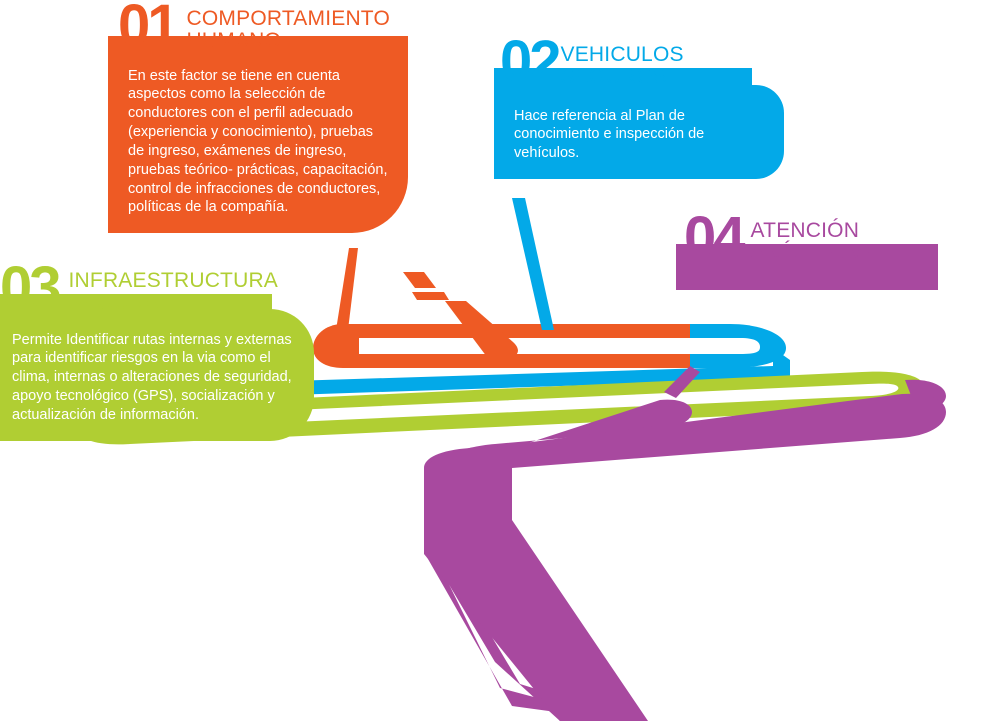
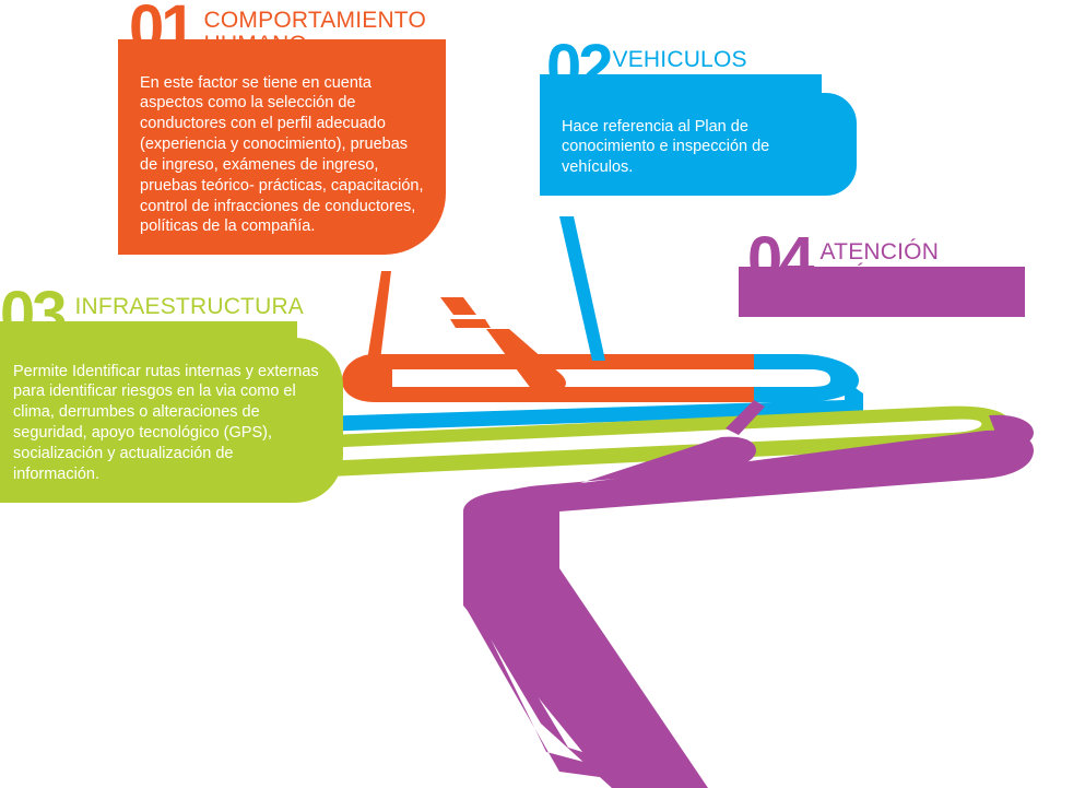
  01
  COMPORTAMIENTO
  HUMANO
  En este factor se tiene en cuenta aspectos como la selección de conductores con el perfil adecuado (experiencia y conocimiento), pruebas de ingreso, exámenes de ingreso, pruebas teórico- prácticas, capacitación, control de infracciones de conductores, políticas de la compañía.
  02
  VEHICULOS
  SEGUROS
  Hace referencia al Plan de conocimiento e inspección de vehículos.
  03
  INFRAESTRUCTURA
  SEGURA
- Permite Identificar rutas internas y externas para identificar riesgos en la via como el clima, internas o alteraciones de seguridad, apoyo tecnológico (GPS), socialización y actualización de información.
+ Permite Identificar rutas internas y externas para identificar riesgos en la via como el clima, derrumbes o alteraciones de seguridad, apoyo tecnológico (GPS), socialización y actualización de información.
  04
  ATENCIÓN
  A VÍCTIMAS
